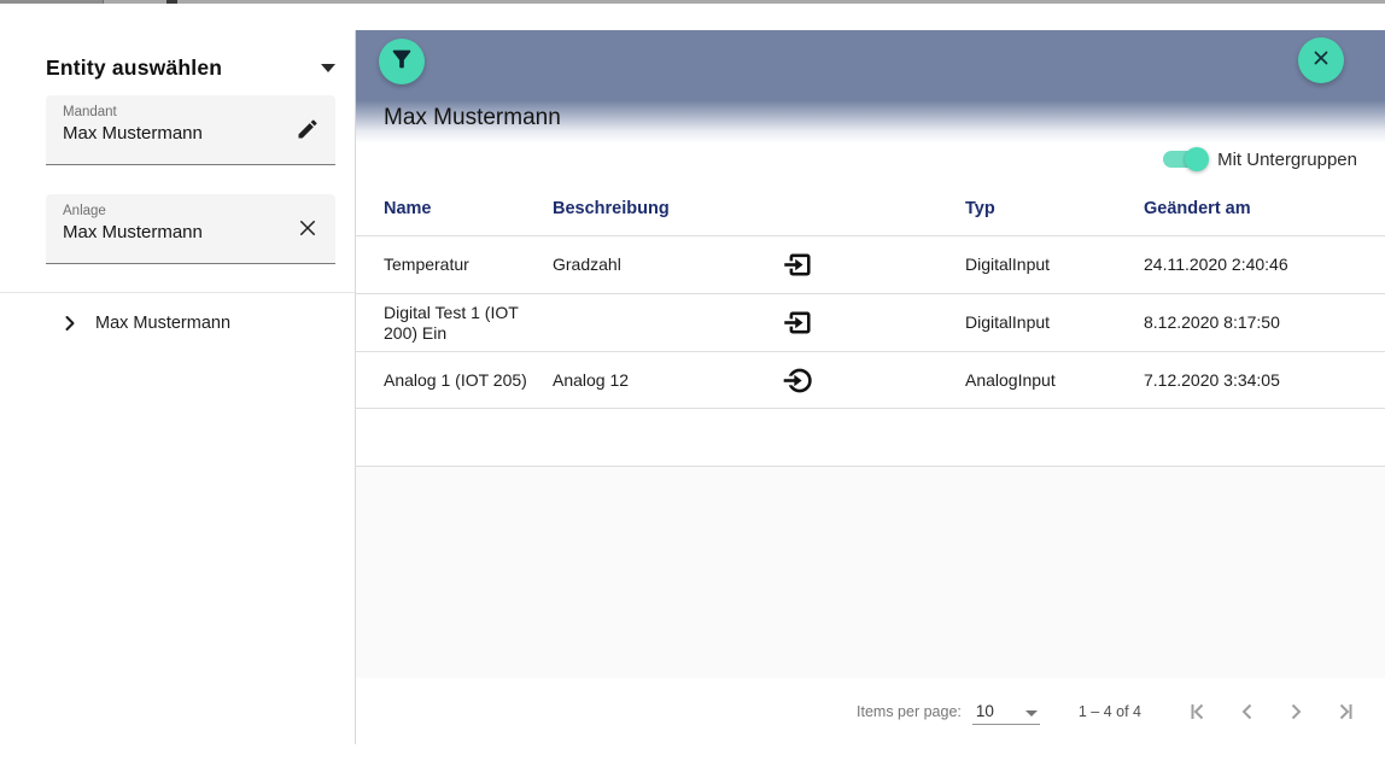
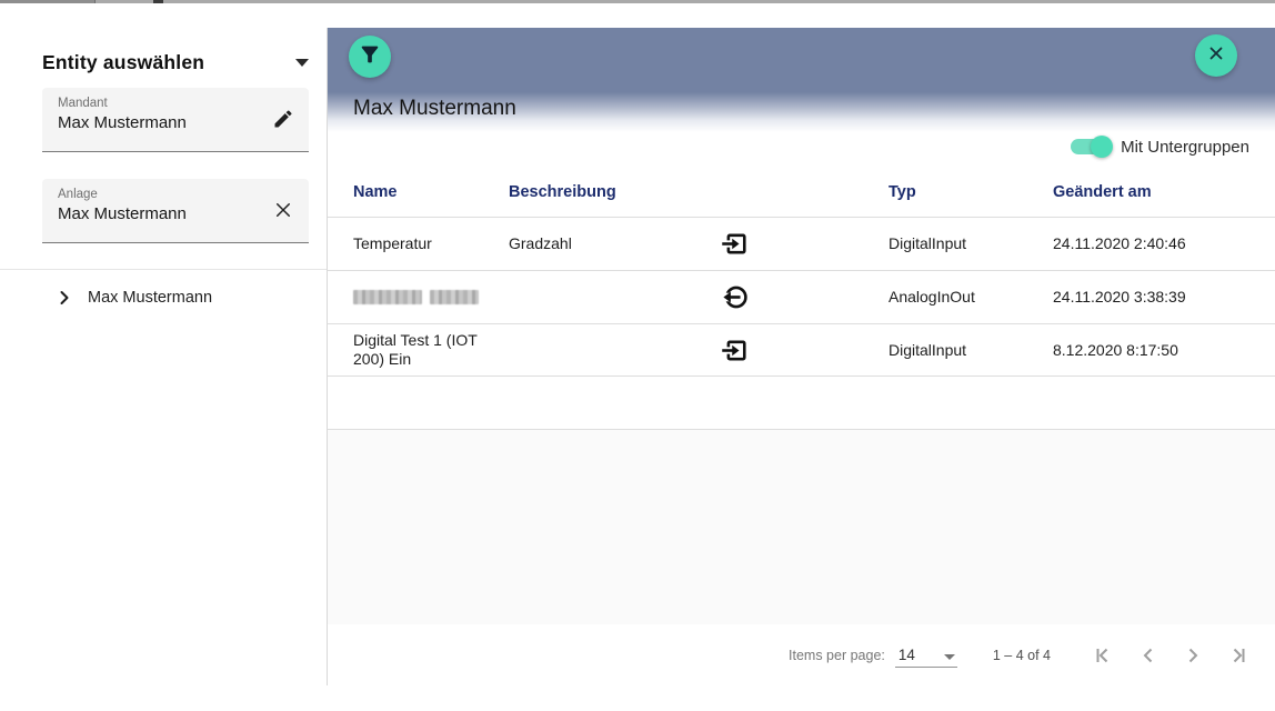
  Entity auswählen
  Mandant
  Max Mustermann
  Anlage
  Max Mustermann
  Max Mustermann
  Max Mustermann
  Mit Untergruppen
  Name
  Beschreibung
  Typ
  Geändert am
  Temperatur
  Gradzahl
  DigitalInput
  24.11.2020 2:40:46
+ AnalogInOut
+ 24.11.2020 3:38:39
  Digital Test 1 (IOT 200) Ein
  DigitalInput
  8.12.2020 8:17:50
- Analog 1 (IOT 205)
- Analog 12
- AnalogInput
- 7.12.2020 3:34:05
  Items per page:
- 10
+ 14
  1 – 4 of 4
